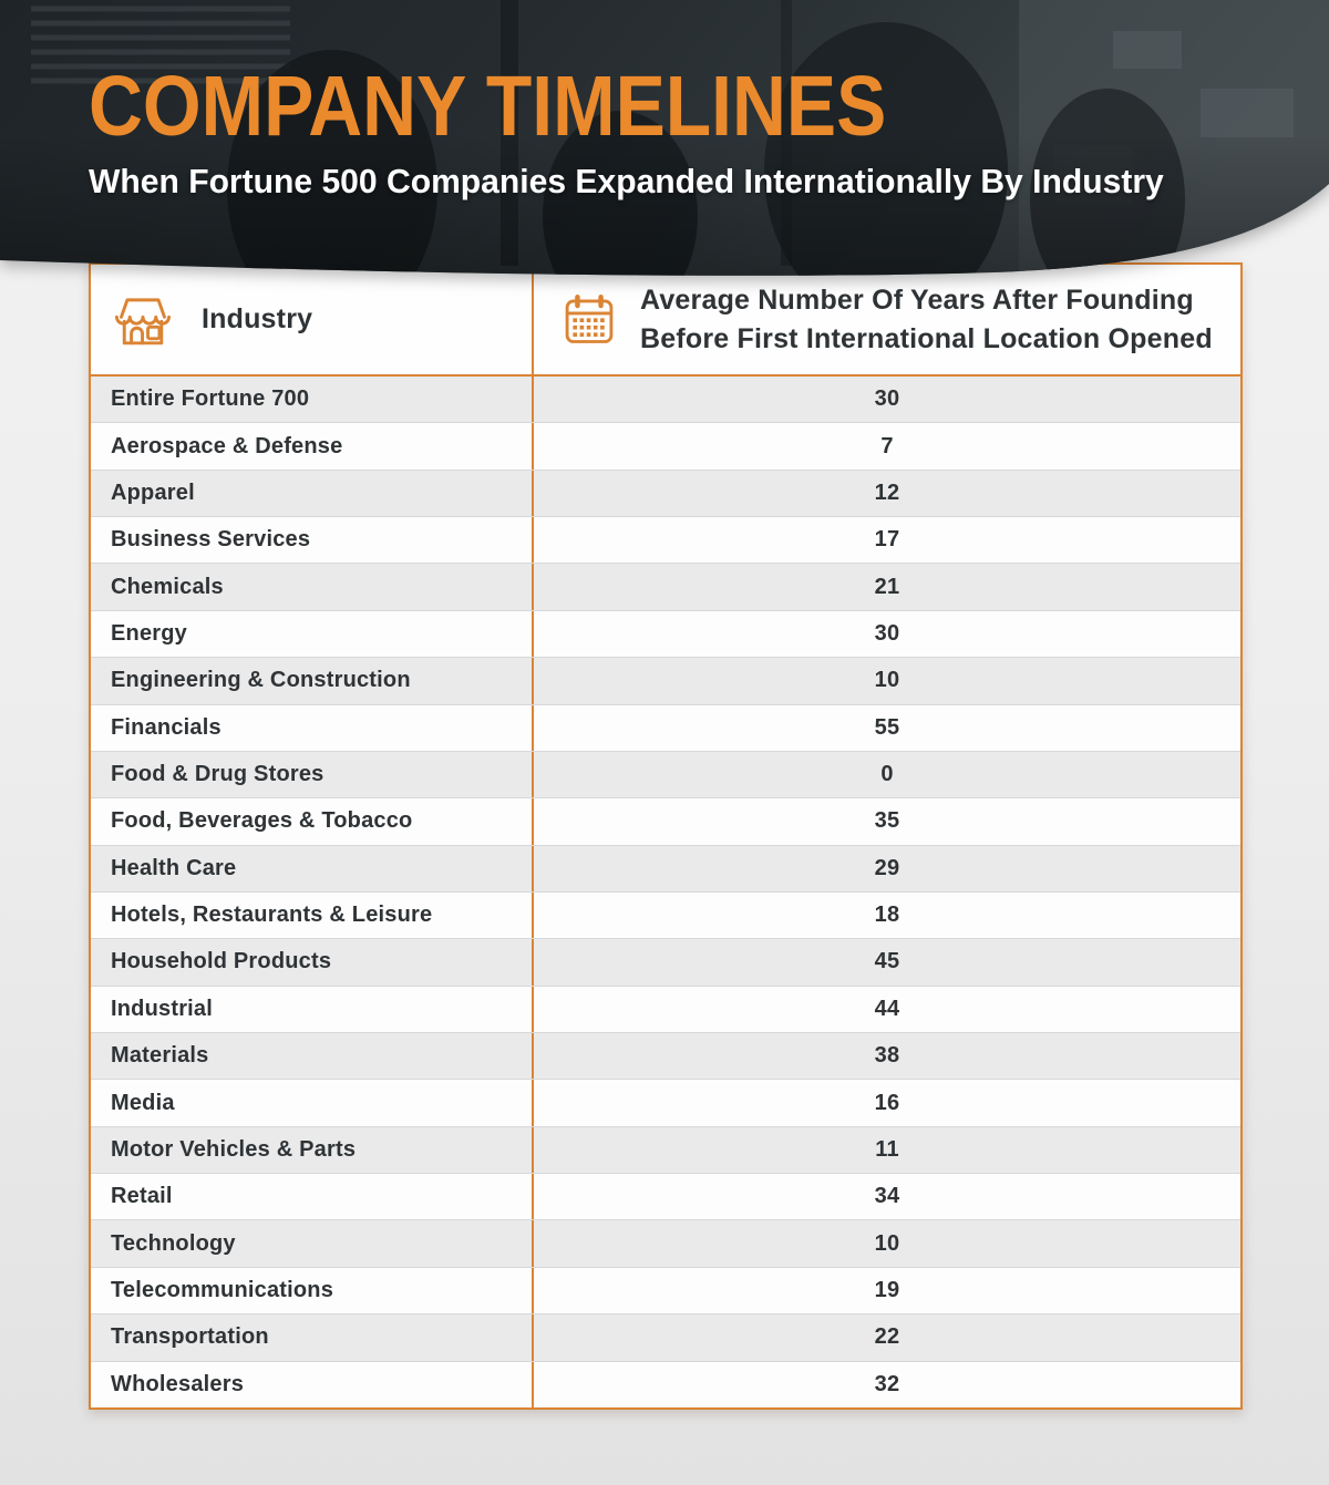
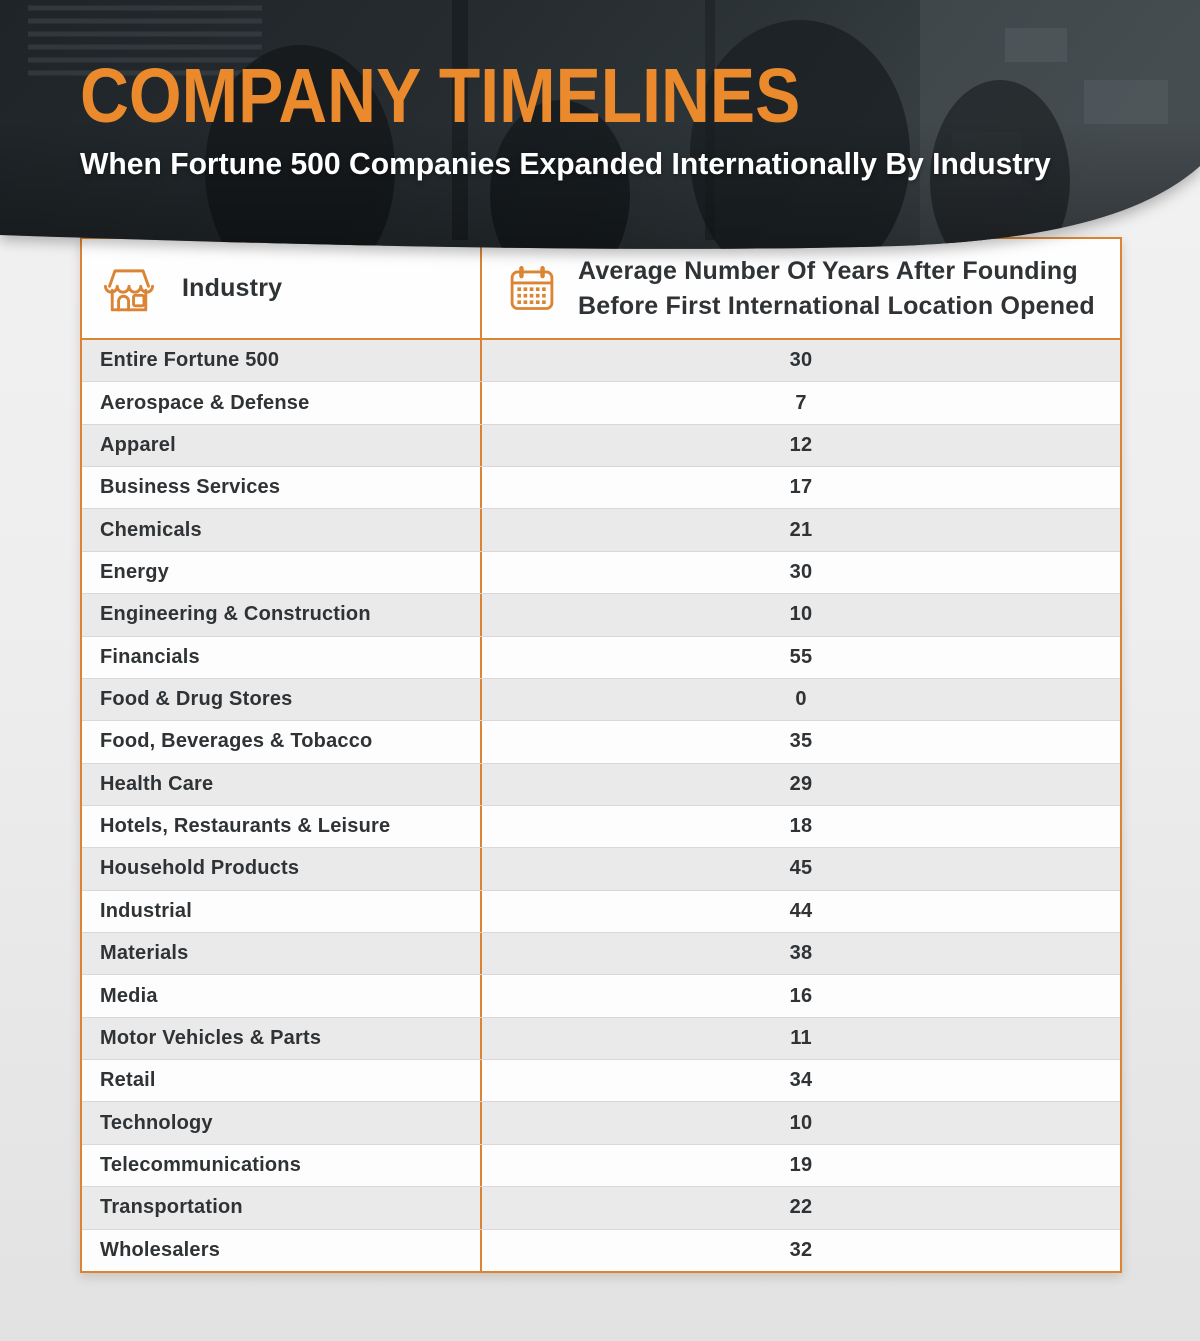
  COMPANY TIMELINES
  When Fortune 500 Companies Expanded Internationally By Industry
  Industry
  Average Number Of Years After Founding
  Before First International Location Opened
- Entire Fortune 700
+ Entire Fortune 500
  30
  Aerospace & Defense
  7
  Apparel
  12
  Business Services
  17
  Chemicals
  21
  Energy
  30
  Engineering & Construction
  10
  Financials
  55
  Food & Drug Stores
  0
  Food, Beverages & Tobacco
  35
  Health Care
  29
  Hotels, Restaurants & Leisure
  18
  Household Products
  45
  Industrial
  44
  Materials
  38
  Media
  16
  Motor Vehicles & Parts
  11
  Retail
  34
  Technology
  10
  Telecommunications
  19
  Transportation
  22
  Wholesalers
  32
